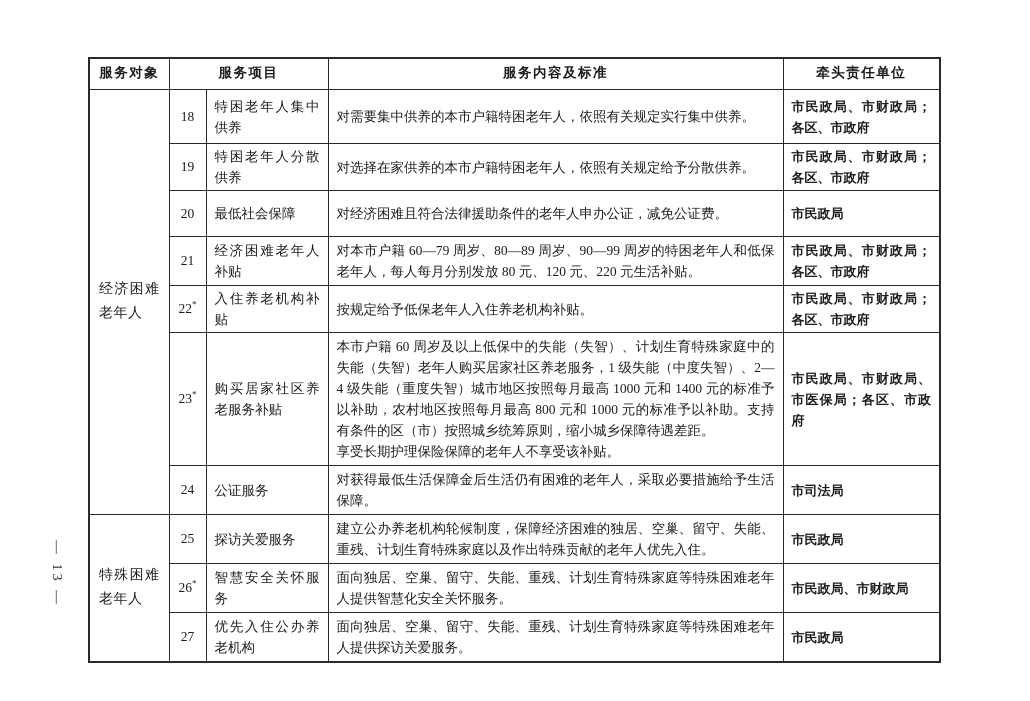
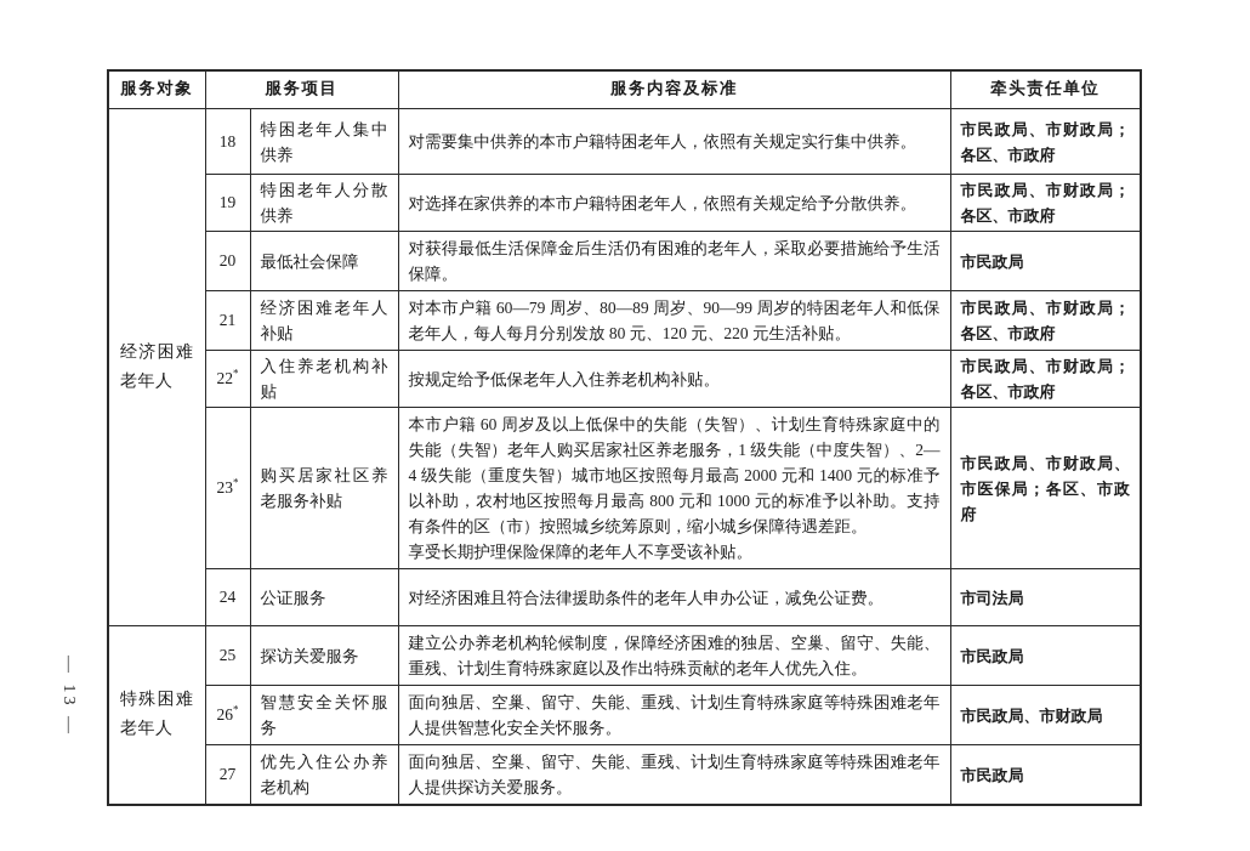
  服务对象	服务项目	服务内容及标准	牵头责任单位
  经济困难老年人	18	特困老年人集中供养	对需要集中供养的本市户籍特困老年人，依照有关规定实行集中供养。	市民政局、市财政局；各区、市政府
  19	特困老年人分散供养	对选择在家供养的本市户籍特困老年人，依照有关规定给予分散供养。	市民政局、市财政局；各区、市政府
- 20	最低社会保障	对经济困难且符合法律援助条件的老年人申办公证，减免公证费。	市民政局
+ 20	最低社会保障	对获得最低生活保障金后生活仍有困难的老年人，采取必要措施给予生活保障。	市民政局
  21	经济困难老年人补贴	对本市户籍 60—79 周岁、80—89 周岁、90—99 周岁的特困老年人和低保老年人，每人每月分别发放 80 元、120 元、220 元生活补贴。	市民政局、市财政局；各区、市政府
  22*	入住养老机构补贴	按规定给予低保老年人入住养老机构补贴。	市民政局、市财政局；各区、市政府
- 23*	购买居家社区养老服务补贴	本市户籍 60 周岁及以上低保中的失能（失智）、计划生育特殊家庭中的失能（失智）老年人购买居家社区养老服务，1 级失能（中度失智）、2—4 级失能（重度失智）城市地区按照每月最高 1000 元和 1400 元的标准予以补助，农村地区按照每月最高 800 元和 1000 元的标准予以补助。支持有条件的区（市）按照城乡统筹原则，缩小城乡保障待遇差距。 享受长期护理保险保障的老年人不享受该补贴。	市民政局、市财政局、市医保局；各区、市政府
+ 23*	购买居家社区养老服务补贴	本市户籍 60 周岁及以上低保中的失能（失智）、计划生育特殊家庭中的失能（失智）老年人购买居家社区养老服务，1 级失能（中度失智）、2—4 级失能（重度失智）城市地区按照每月最高 2000 元和 1400 元的标准予以补助，农村地区按照每月最高 800 元和 1000 元的标准予以补助。支持有条件的区（市）按照城乡统筹原则，缩小城乡保障待遇差距。 享受长期护理保险保障的老年人不享受该补贴。	市民政局、市财政局、市医保局；各区、市政府
- 24	公证服务	对获得最低生活保障金后生活仍有困难的老年人，采取必要措施给予生活保障。	市司法局
+ 24	公证服务	对经济困难且符合法律援助条件的老年人申办公证，减免公证费。	市司法局
  特殊困难老年人	25	探访关爱服务	建立公办养老机构轮候制度，保障经济困难的独居、空巢、留守、失能、重残、计划生育特殊家庭以及作出特殊贡献的老年人优先入住。	市民政局
  26*	智慧安全关怀服务	面向独居、空巢、留守、失能、重残、计划生育特殊家庭等特殊困难老年人提供智慧化安全关怀服务。	市民政局、市财政局
  27	优先入住公办养老机构	面向独居、空巢、留守、失能、重残、计划生育特殊家庭等特殊困难老年人提供探访关爱服务。	市民政局
